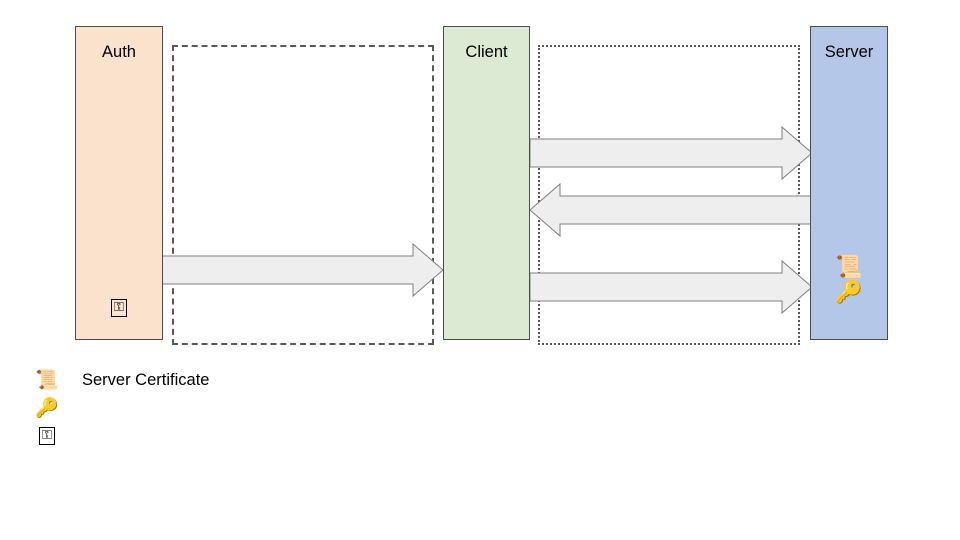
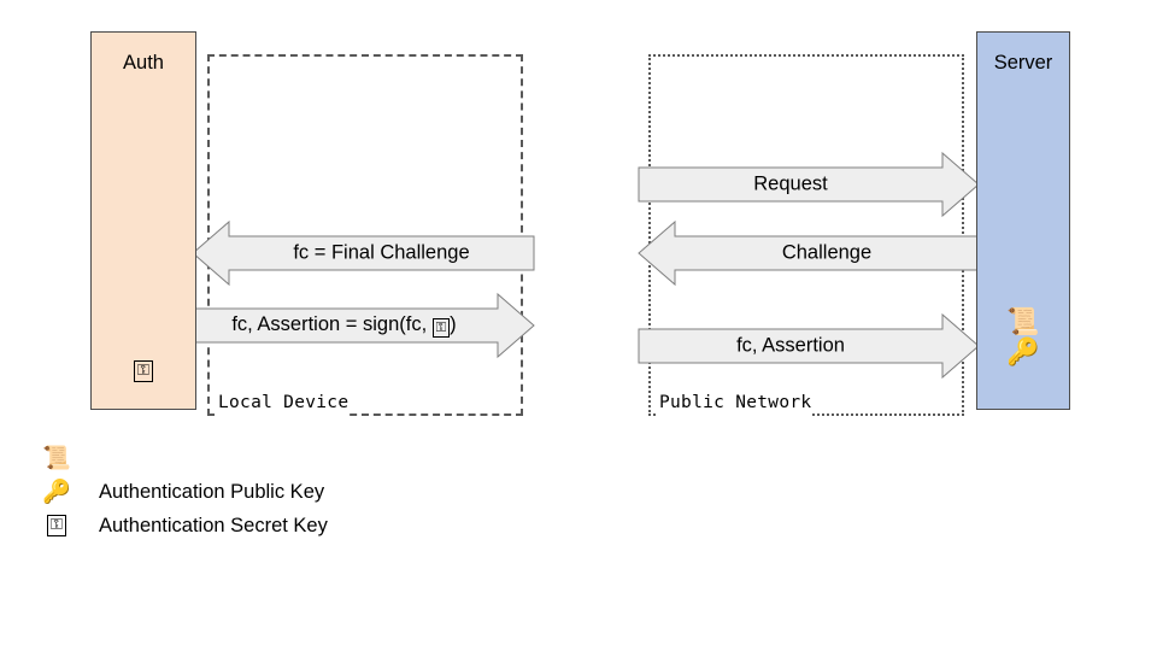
+ Local Device
+ Public Network
+ Request
+ Challenge
+ fc, Assertion
+ fc = Final Challenge
+ fc, Assertion = sign(fc, ⚿ )
  Auth
  ⚿
- Client
  Server
  📜
  🔑
  📜
- Server Certificate
  🔑
+ Authentication Public Key
  ⚿
+ Authentication Secret Key
